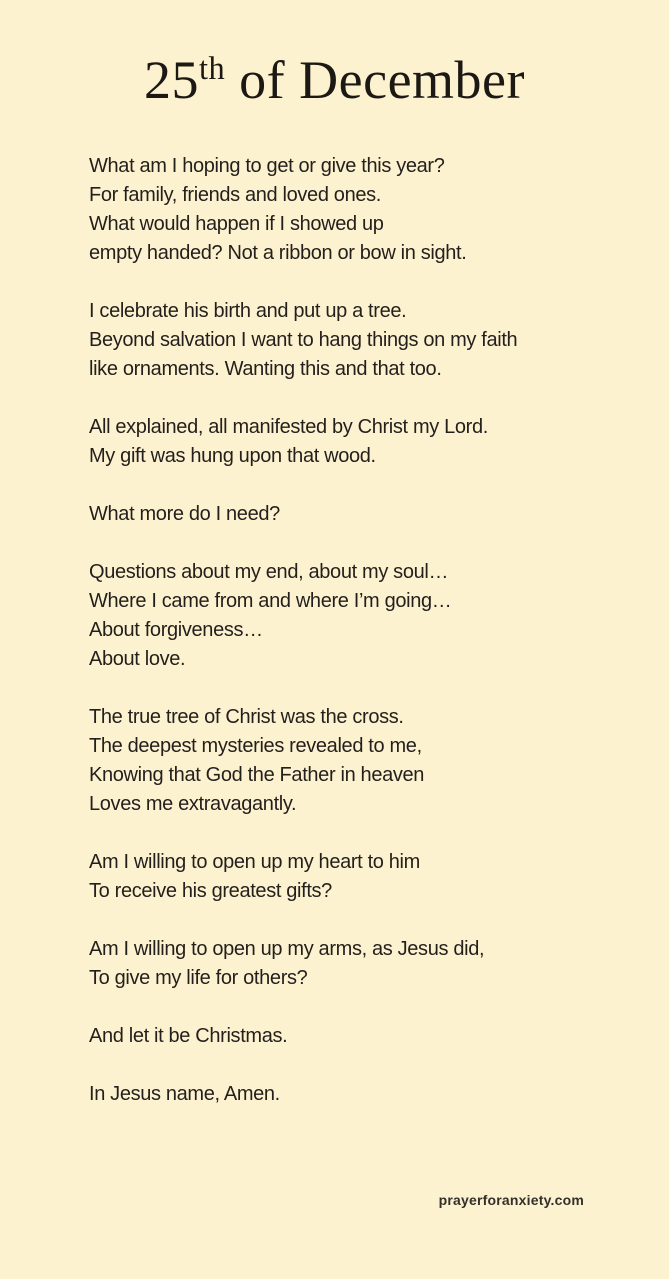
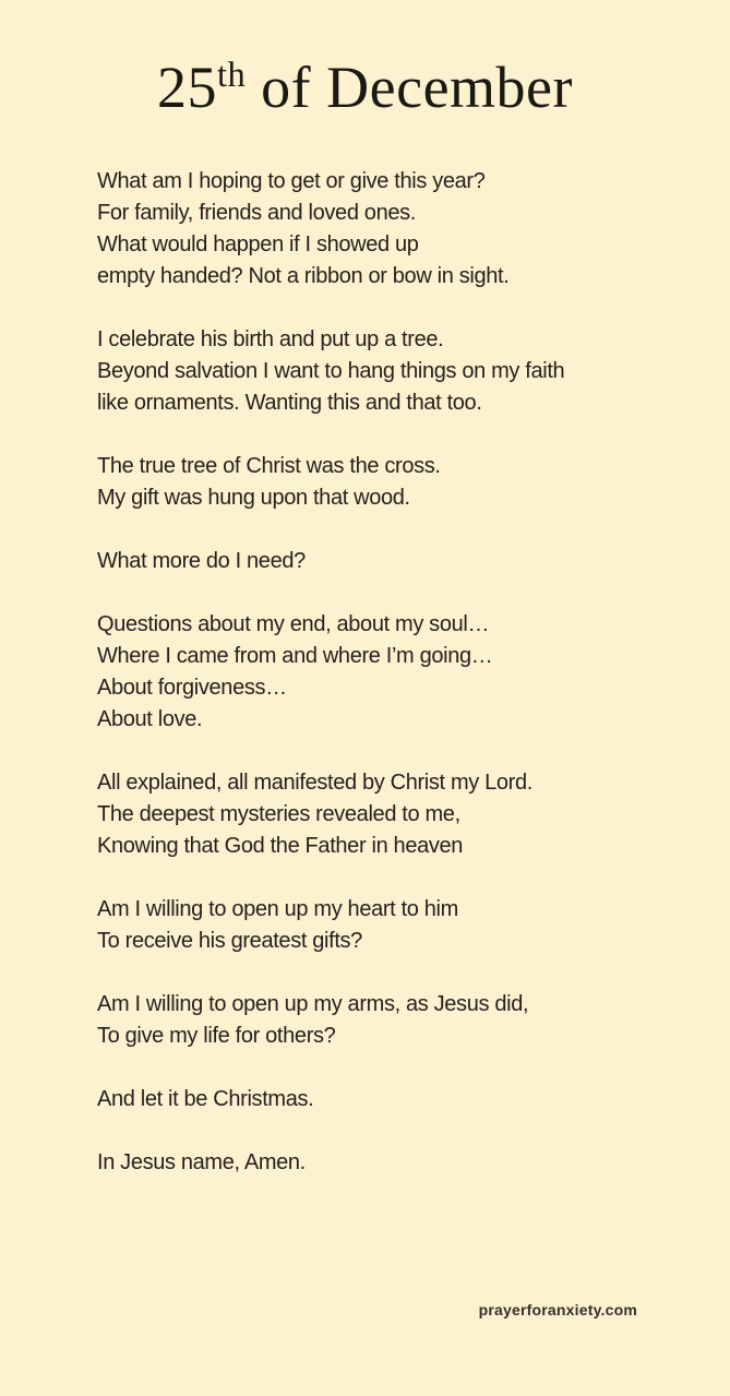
  25th of December
  What am I hoping to get or give this year?
  For family, friends and loved ones.
  What would happen if I showed up
  empty handed? Not a ribbon or bow in sight.
  I celebrate his birth and put up a tree.
  Beyond salvation I want to hang things on my faith
  like ornaments. Wanting this and that too.
- All explained, all manifested by Christ my Lord.
+ The true tree of Christ was the cross.
  My gift was hung upon that wood.
  What more do I need?
  Questions about my end, about my soul…
  Where I came from and where I’m going…
  About forgiveness…
  About love.
- The true tree of Christ was the cross.
+ All explained, all manifested by Christ my Lord.
  The deepest mysteries revealed to me,
  Knowing that God the Father in heaven
- Loves me extravagantly.
  Am I willing to open up my heart to him
  To receive his greatest gifts?
  Am I willing to open up my arms, as Jesus did,
  To give my life for others?
  And let it be Christmas.
  In Jesus name, Amen.
  prayerforanxiety.com
